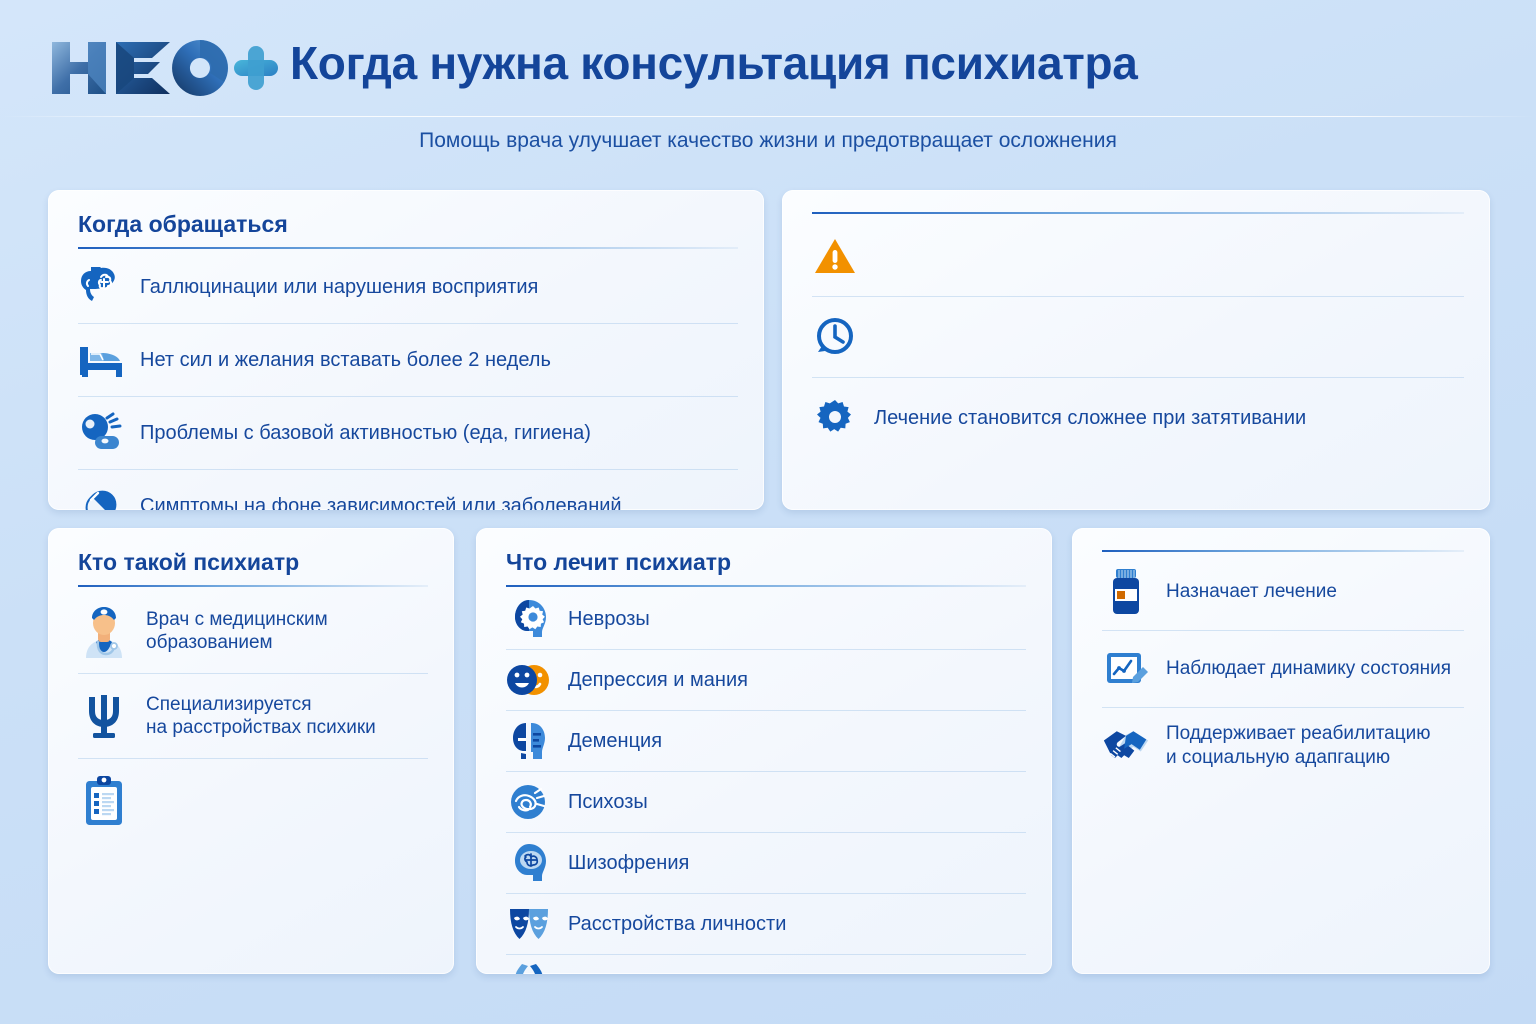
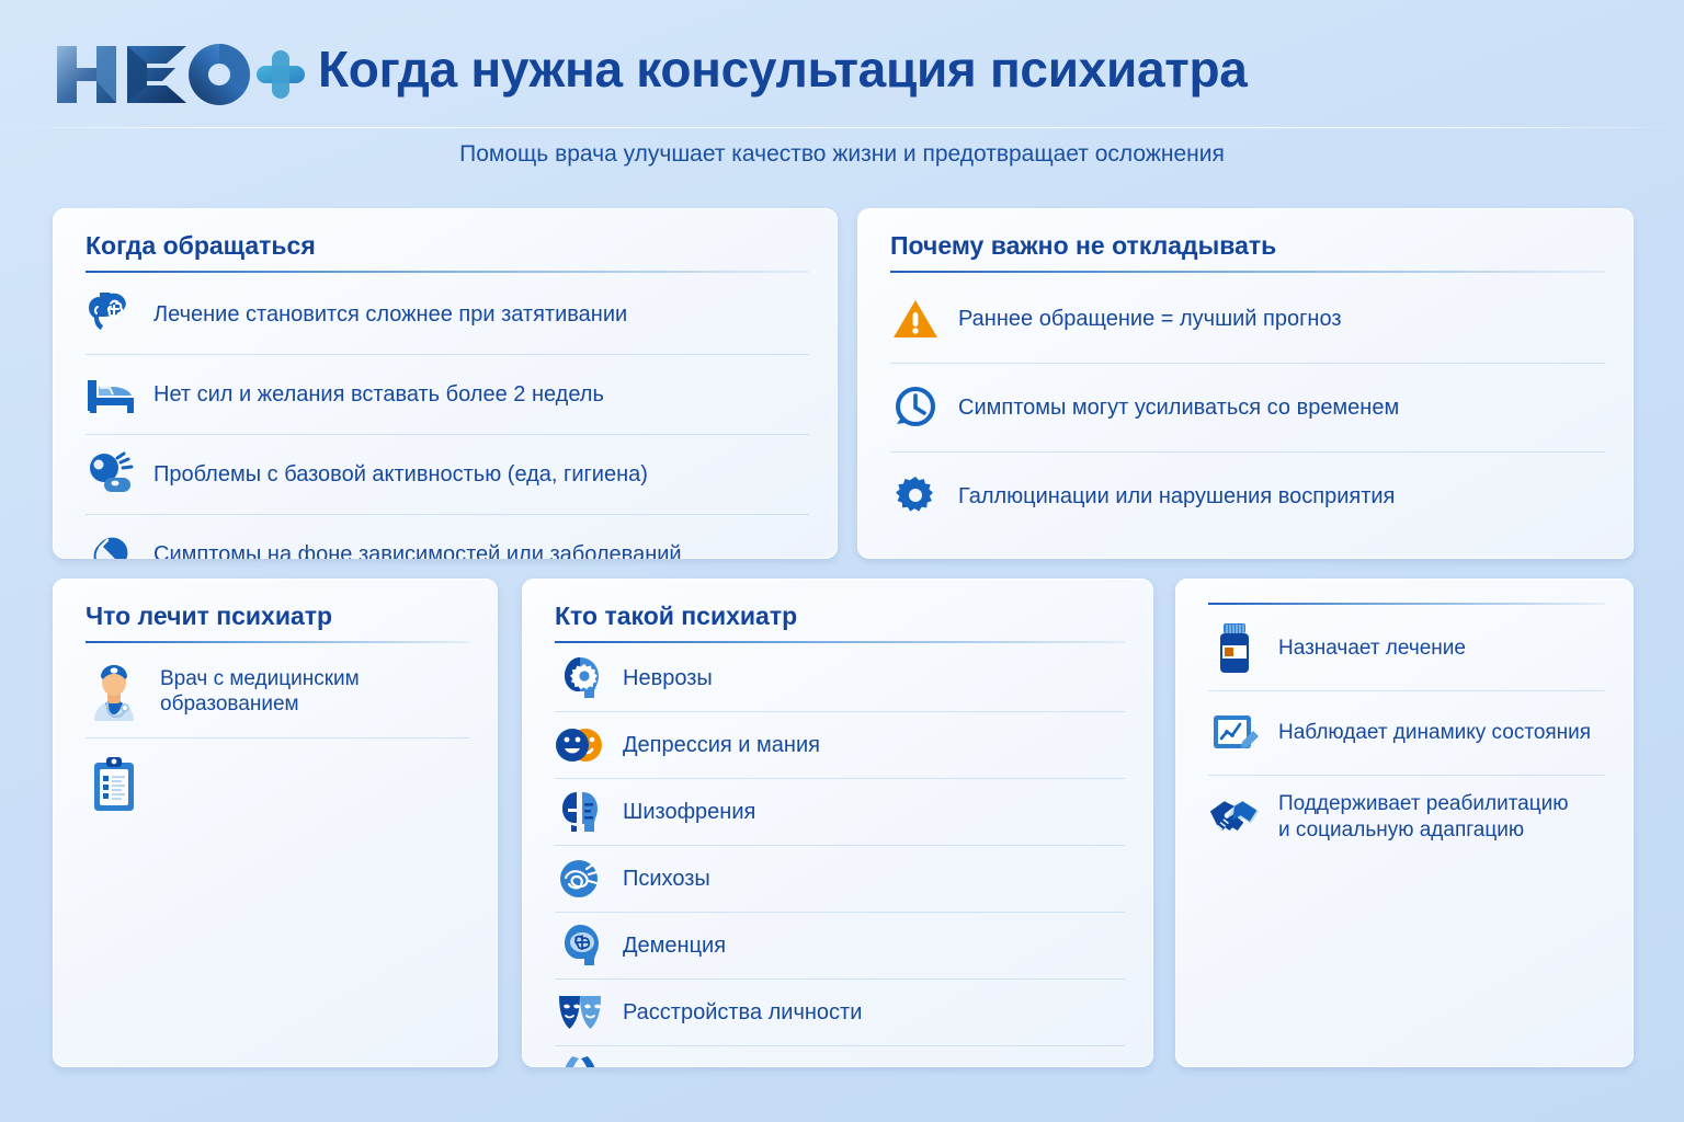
  Когда нужна консультация психиатра
  Помощь врача улучшает качество жизни и предотвращает осложнения
  Когда обращаться
- Галлюцинации или нарушения восприятия
+ Лечение становится сложнее при затятивании
  Нет сил и желания вставать более 2 недель
  Проблемы с базовой активностью (еда, гигиена)
  Симптомы на фоне зависимостей или заболеваний
+ Почему важно не откладывать
+ Раннее обращение = лучший прогноз
+ Симптомы могут усиливаться со временем
- Лечение становится сложнее при затятивании
+ Галлюцинации или нарушения восприятия
- Кто такой психиатр
+ Что лечит психиатр
  Врач с медицинским
  образованием
- Специализируется
- на расстройствах психики
- Что лечит психиатр
+ Кто такой психиатр
  Неврозы
  Депрессия и мания
- Деменция
+ Шизофрения
  Психозы
- Шизофрения
+ Деменция
  Расстройства личности
  Назначает лечение
  Наблюдает динамику состояния
  Поддерживает реабилитацию
  и социальную адапгацию
